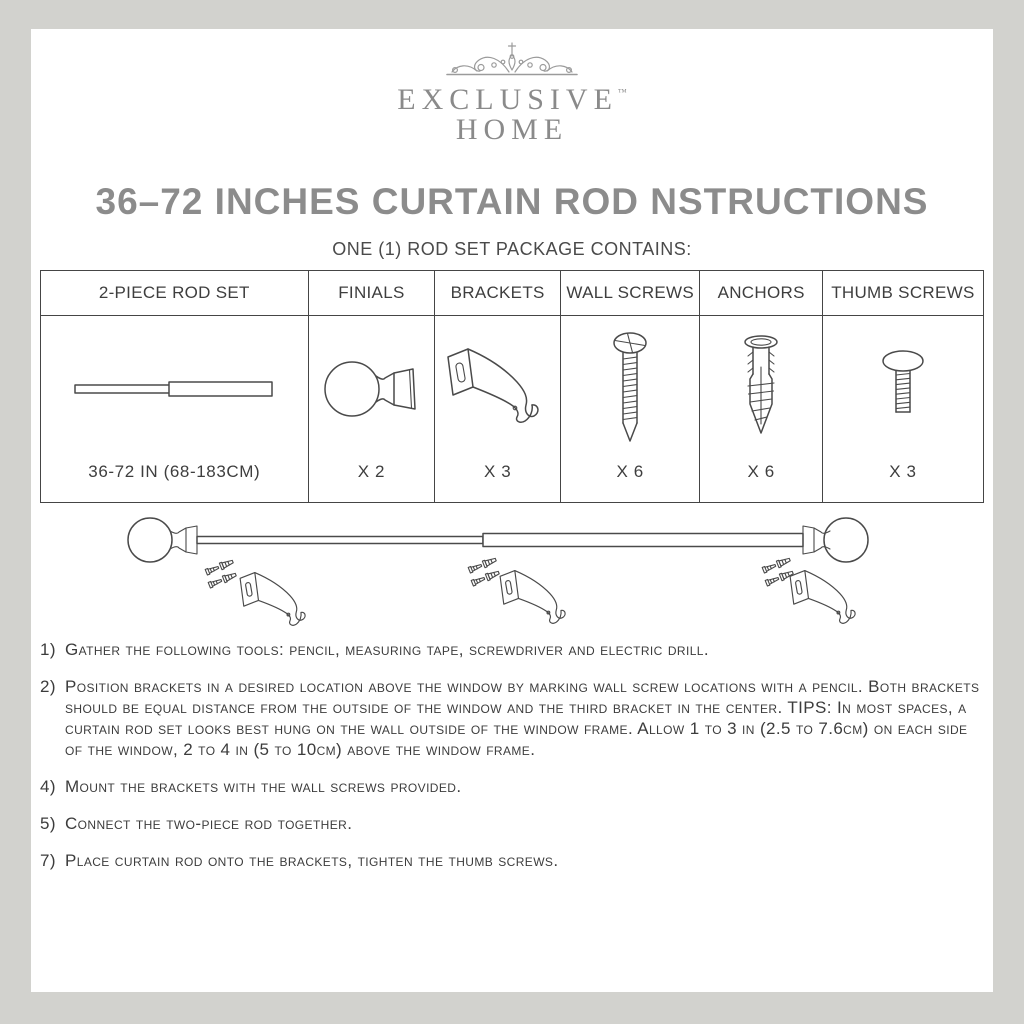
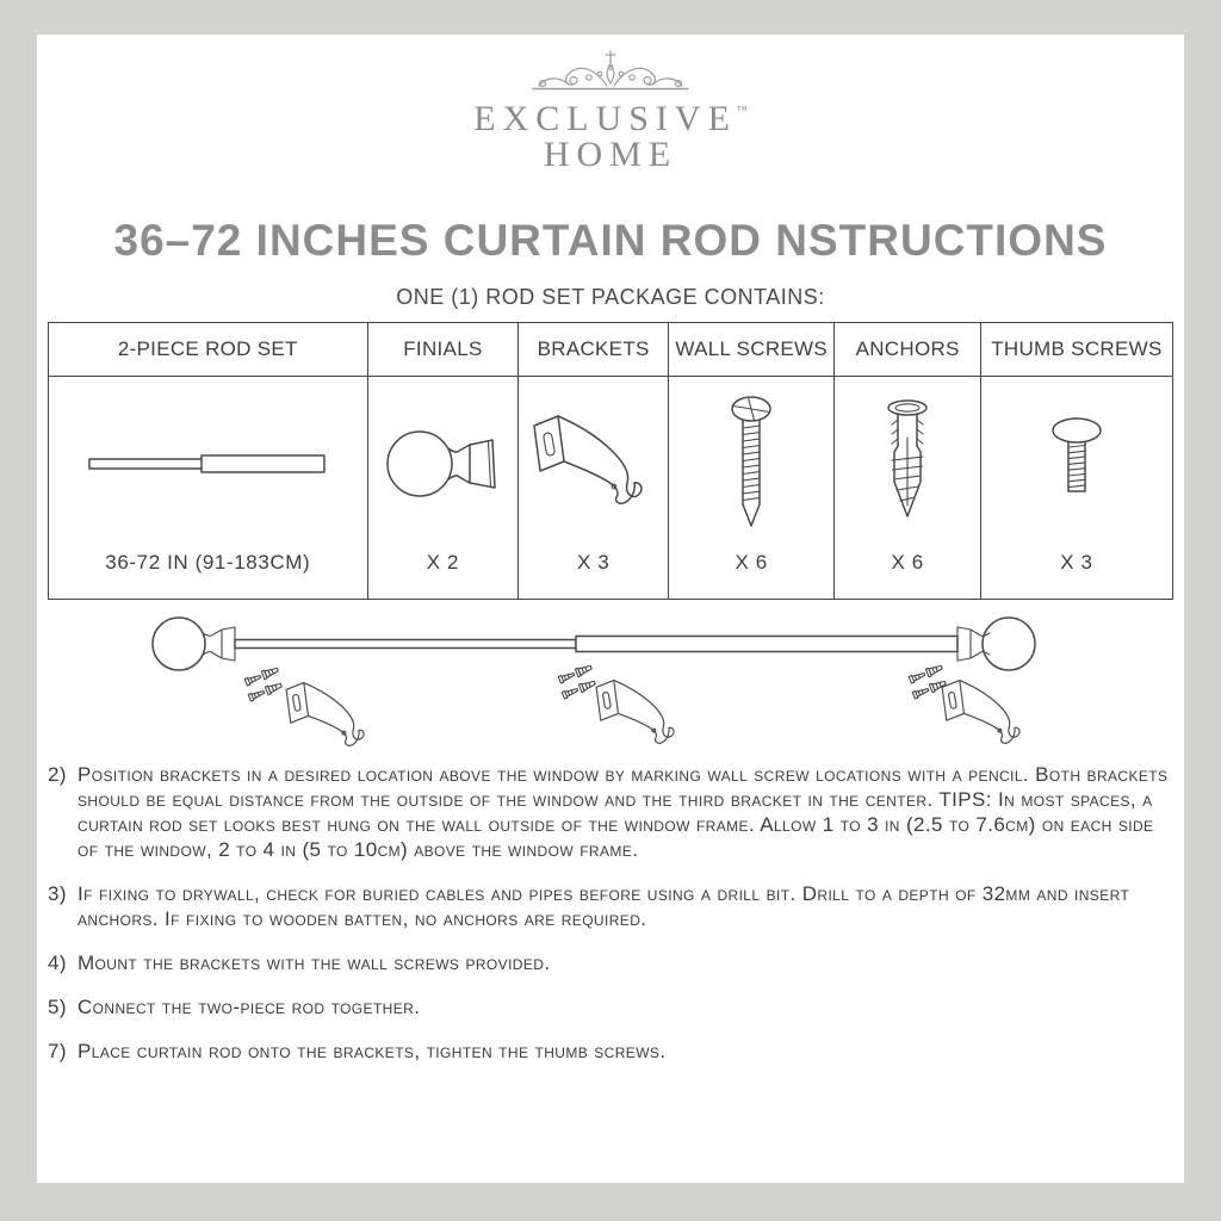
  EXCLUSIVE™
  HOME
  36–72 INCHES CURTAIN ROD NSTRUCTIONS
  ONE (1) ROD SET PACKAGE CONTAINS:
  2-PIECE ROD SET
- 36-72 IN (68-183CM)
+ 36-72 IN (91-183CM)
  FINIALS
  X 2
  BRACKETS
  X 3
  WALL SCREWS
  X 6
  ANCHORS
  X 6
  THUMB SCREWS
  X 3
- 1)
- Gather the following tools: pencil, measuring tape, screwdriver and electric drill.
  2)
  Position brackets in a desired location above the window by marking wall screw locations with a pencil. Both brackets should be equal distance from the outside of the window and the third bracket in the center. TIPS: In most spaces, a curtain rod set looks best hung on the wall outside of the window frame. Allow 1 to 3 in (2.5 to 7.6cm) on each side of the window, 2 to 4 in (5 to 10cm) above the window frame.
+ 3)
+ If fixing to drywall, check for buried cables and pipes before using a drill bit. Drill to a depth of 32mm and insert anchors. If fixing to wooden batten, no anchors are required.
  4)
  Mount the brackets with the wall screws provided.
  5)
  Connect the two-piece rod together.
  7)
  Place curtain rod onto the brackets, tighten the thumb screws.
